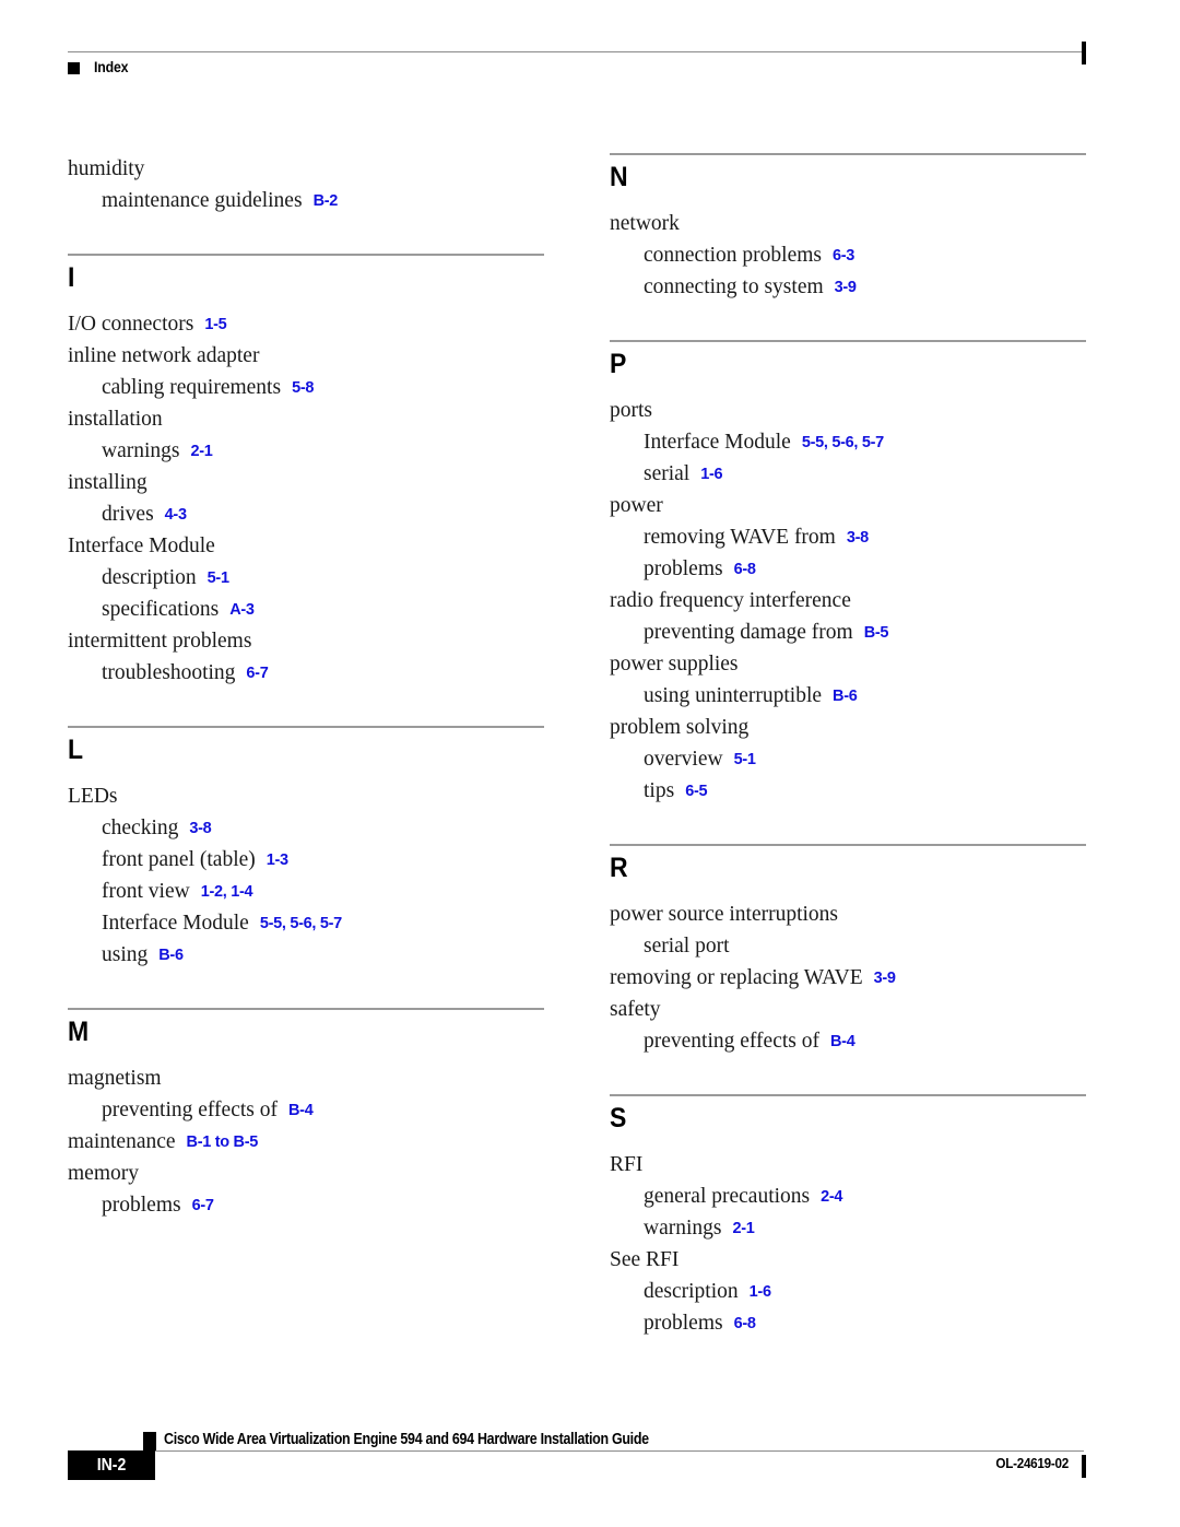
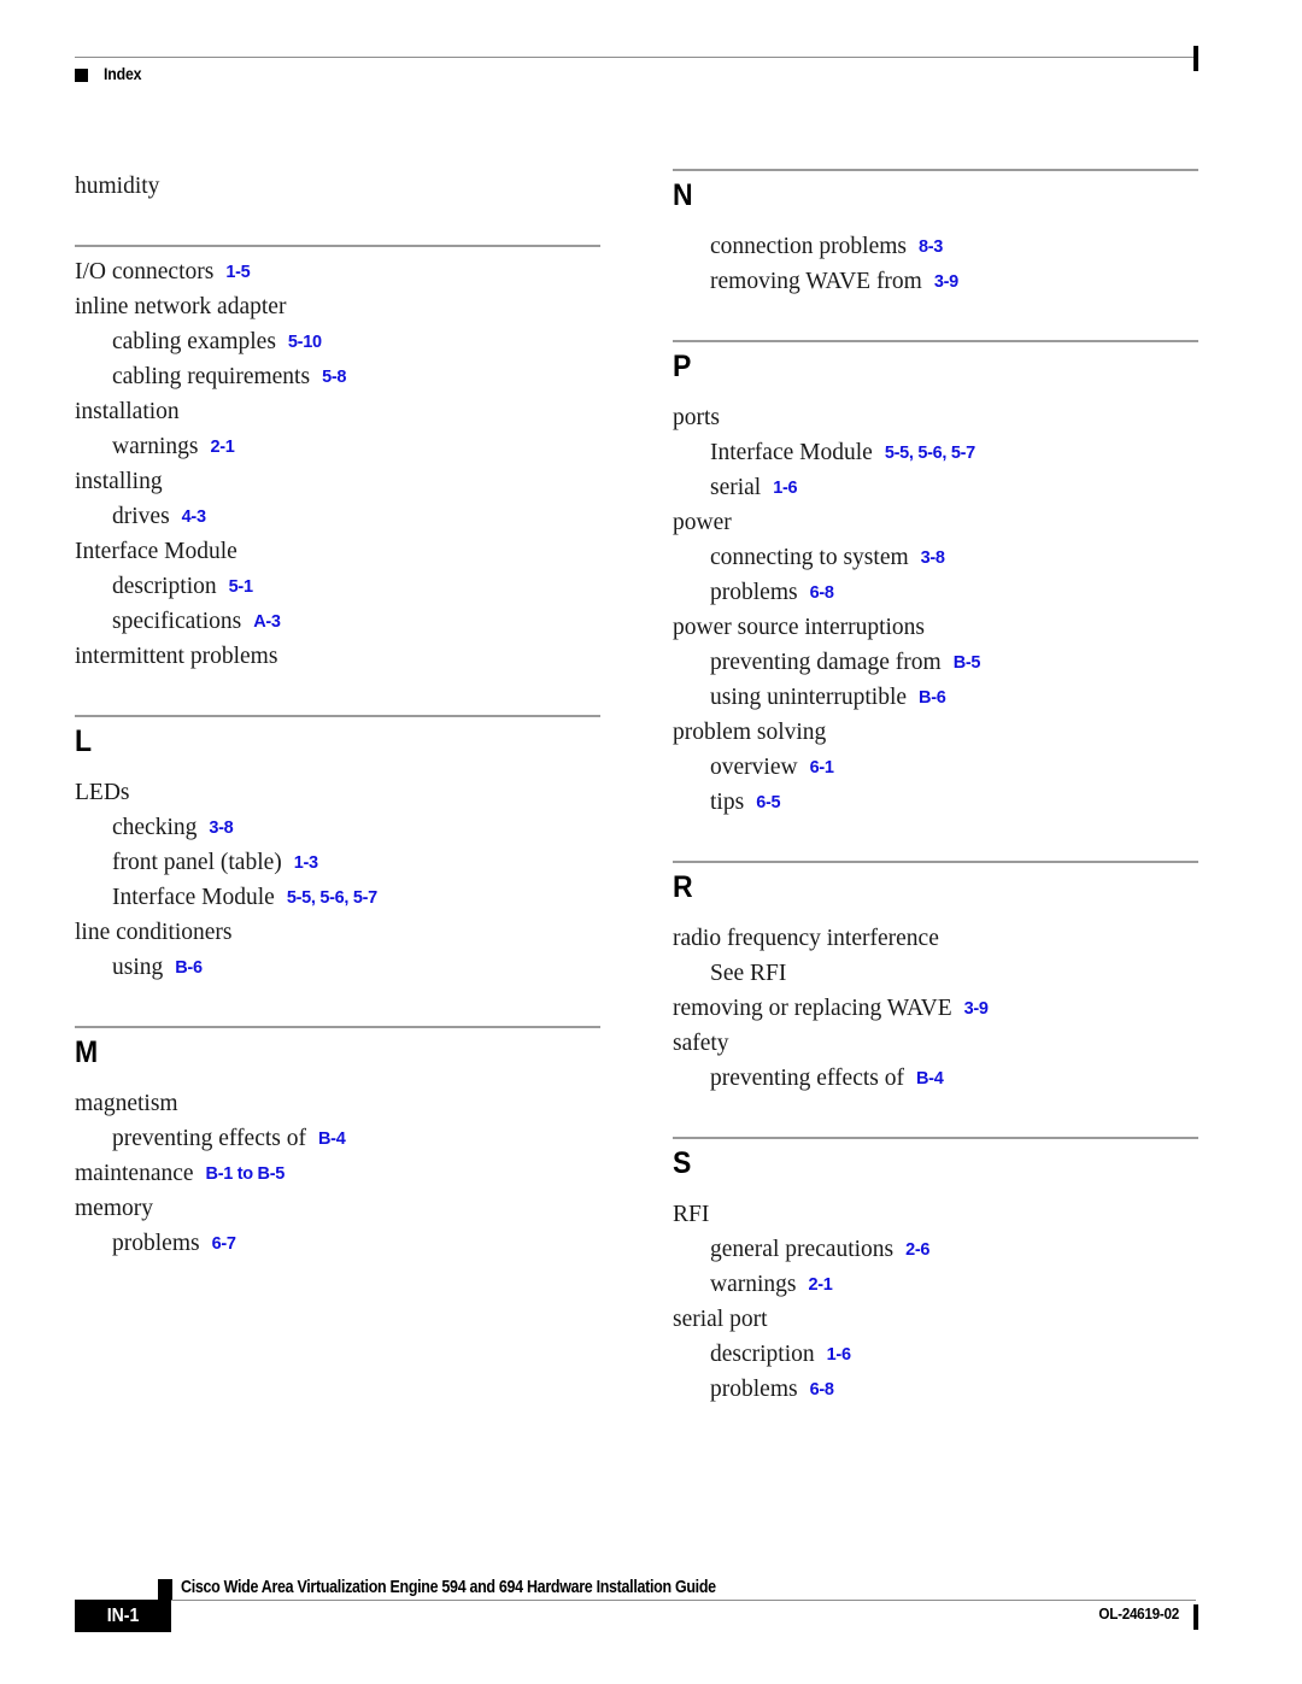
  Index
  humidity
- maintenance guidelines B-2
- I
  I/O connectors 1-5
  inline network adapter
+ cabling examples 5-10
  cabling requirements 5-8
  installation
  warnings 2-1
  installing
  drives 4-3
  Interface Module
  description 5-1
  specifications A-3
  intermittent problems
- troubleshooting 6-7
  L
  LEDs
  checking 3-8
  front panel (table) 1-3
- front view 1-2, 1-4
  Interface Module 5-5, 5-6, 5-7
+ line conditioners
  using B-6
  M
  magnetism
  preventing effects of B-4
  maintenance B-1 to B-5
  memory
  problems 6-7
  N
- network
- connection problems 6-3
+ connection problems 8-3
- connecting to system 3-9
+ removing WAVE from 3-9
  P
  ports
  Interface Module 5-5, 5-6, 5-7
  serial 1-6
  power
- removing WAVE from 3-8
+ connecting to system 3-8
  problems 6-8
- radio frequency interference
+ power source interruptions
  preventing damage from B-5
- power supplies
  using uninterruptible B-6
  problem solving
- overview 5-1
+ overview 6-1
  tips 6-5
  R
- power source interruptions
+ radio frequency interference
- serial port
+ See RFI
  removing or replacing WAVE 3-9
  safety
  preventing effects of B-4
  S
  RFI
- general precautions 2-4
+ general precautions 2-6
  warnings 2-1
- See RFI
+ serial port
  description 1-6
  problems 6-8
- IN-2
+ IN-1
  Cisco Wide Area Virtualization Engine 594 and 694 Hardware Installation Guide
  OL-24619-02
